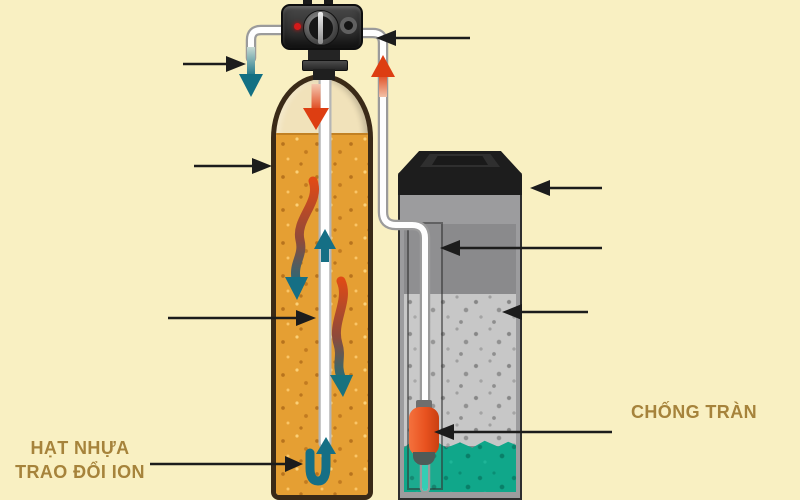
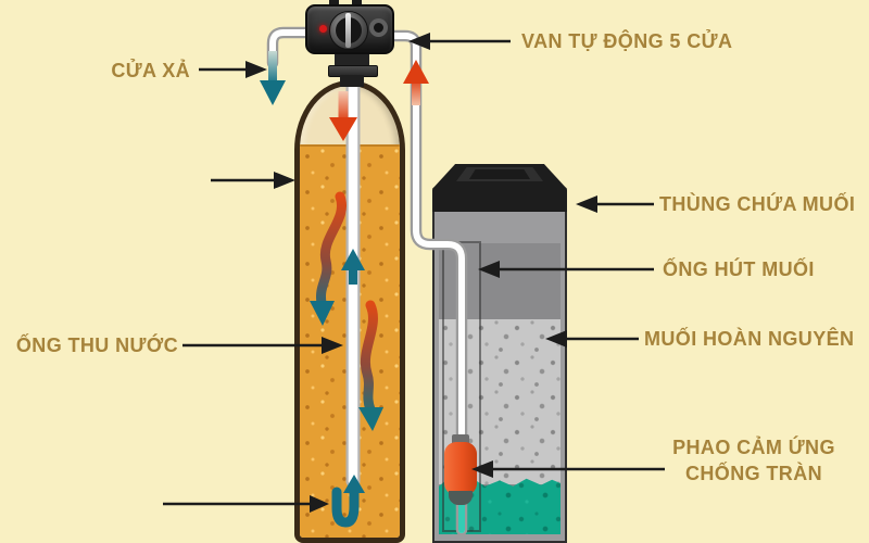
+ CỬA XẢ
+ VAN TỰ ĐỘNG 5 CỬA
+ THÙNG CHỨA MUỐI
+ ỐNG HÚT MUỐI
+ MUỐI HOÀN NGUYÊN
+ ỐNG THU NƯỚC
+ PHAO CẢM ỨNG
  CHỐNG TRÀN
- HẠT NHỰA
- TRAO ĐỔI ION
